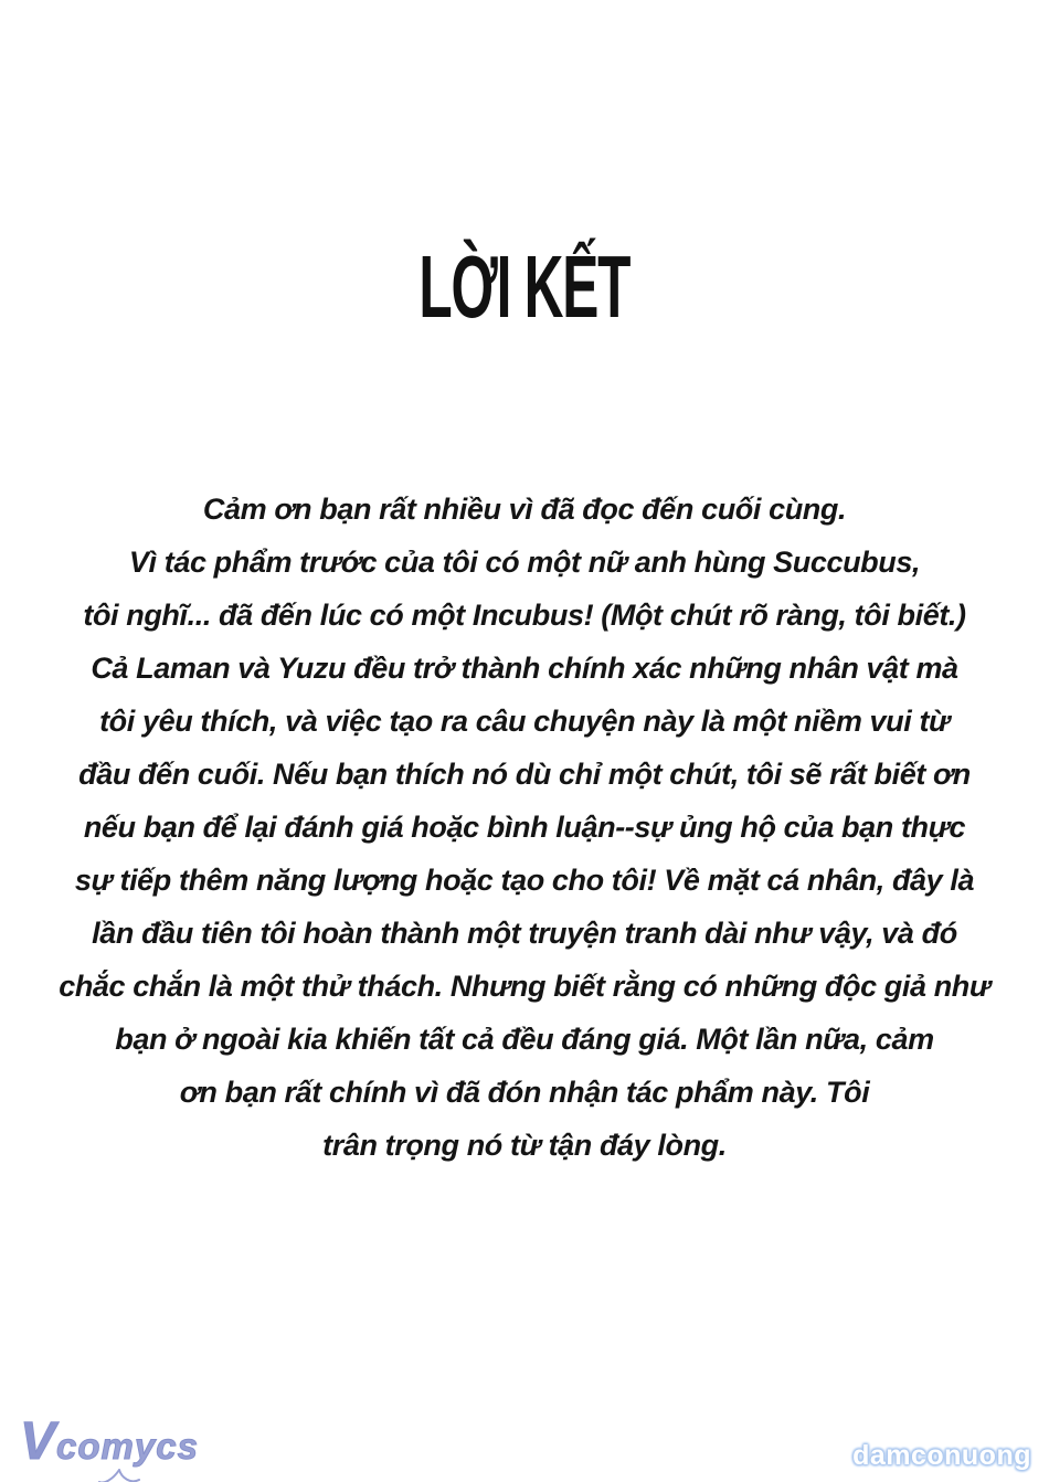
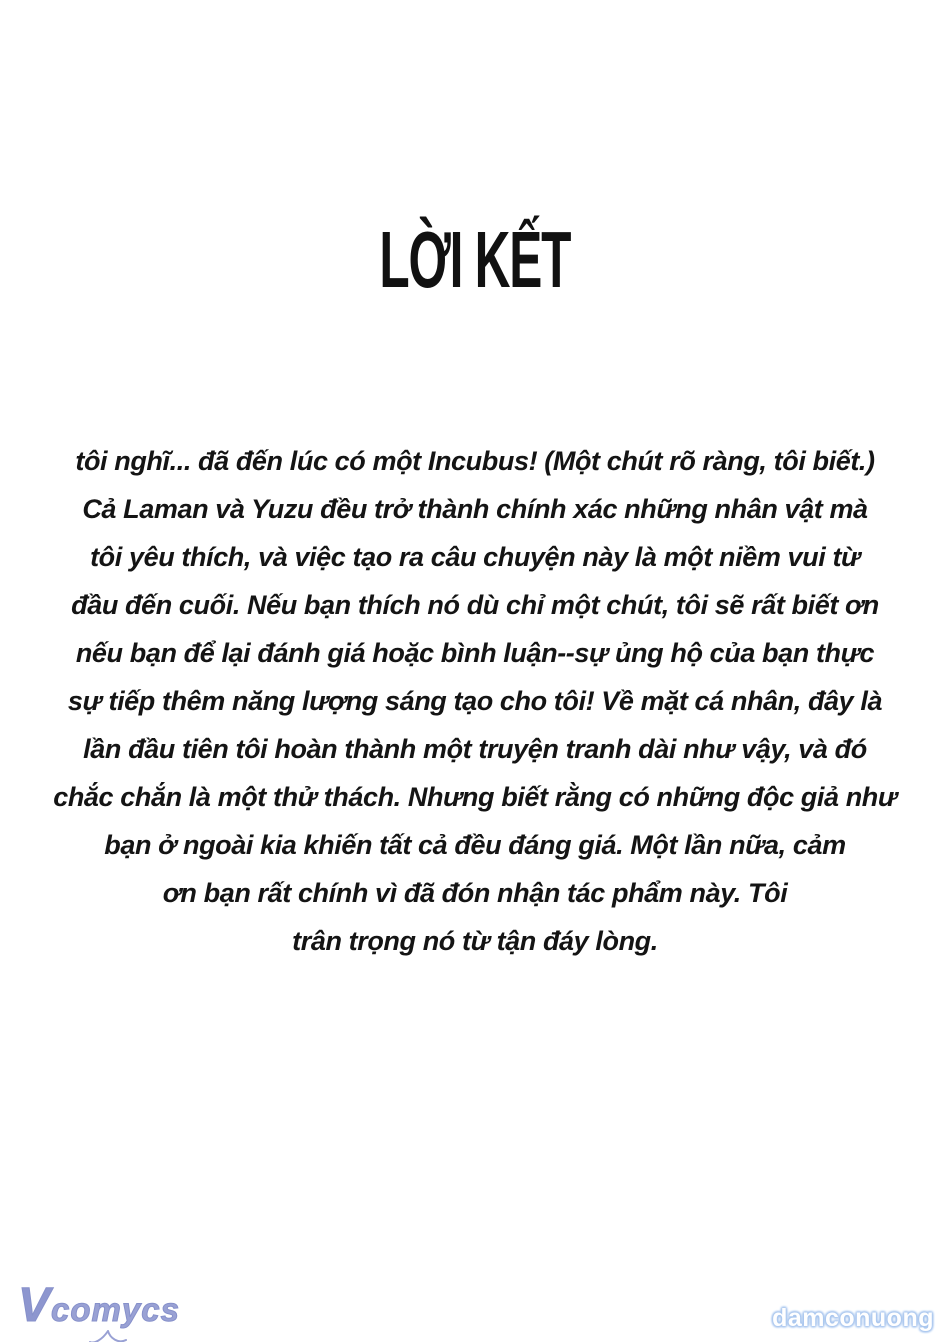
  LỜI KẾT
- Cảm ơn bạn rất nhiều vì đã đọc đến cuối cùng.
- Vì tác phẩm trước của tôi có một nữ anh hùng Succubus,
  tôi nghĩ... đã đến lúc có một Incubus! (Một chút rõ ràng, tôi biết.)
  Cả Laman và Yuzu đều trở thành chính xác những nhân vật mà
  tôi yêu thích, và việc tạo ra câu chuyện này là một niềm vui từ
  đầu đến cuối. Nếu bạn thích nó dù chỉ một chút, tôi sẽ rất biết ơn
  nếu bạn để lại đánh giá hoặc bình luận--sự ủng hộ của bạn thực
- sự tiếp thêm năng lượng hoặc tạo cho tôi! Về mặt cá nhân, đây là
+ sự tiếp thêm năng lượng sáng tạo cho tôi! Về mặt cá nhân, đây là
  lần đầu tiên tôi hoàn thành một truyện tranh dài như vậy, và đó
  chắc chắn là một thử thách. Nhưng biết rằng có những độc giả như
  bạn ở ngoài kia khiến tất cả đều đáng giá. Một lần nữa, cảm
  ơn bạn rất chính vì đã đón nhận tác phẩm này. Tôi
  trân trọng nó từ tận đáy lòng.
  Vcomycs
  damconuong
